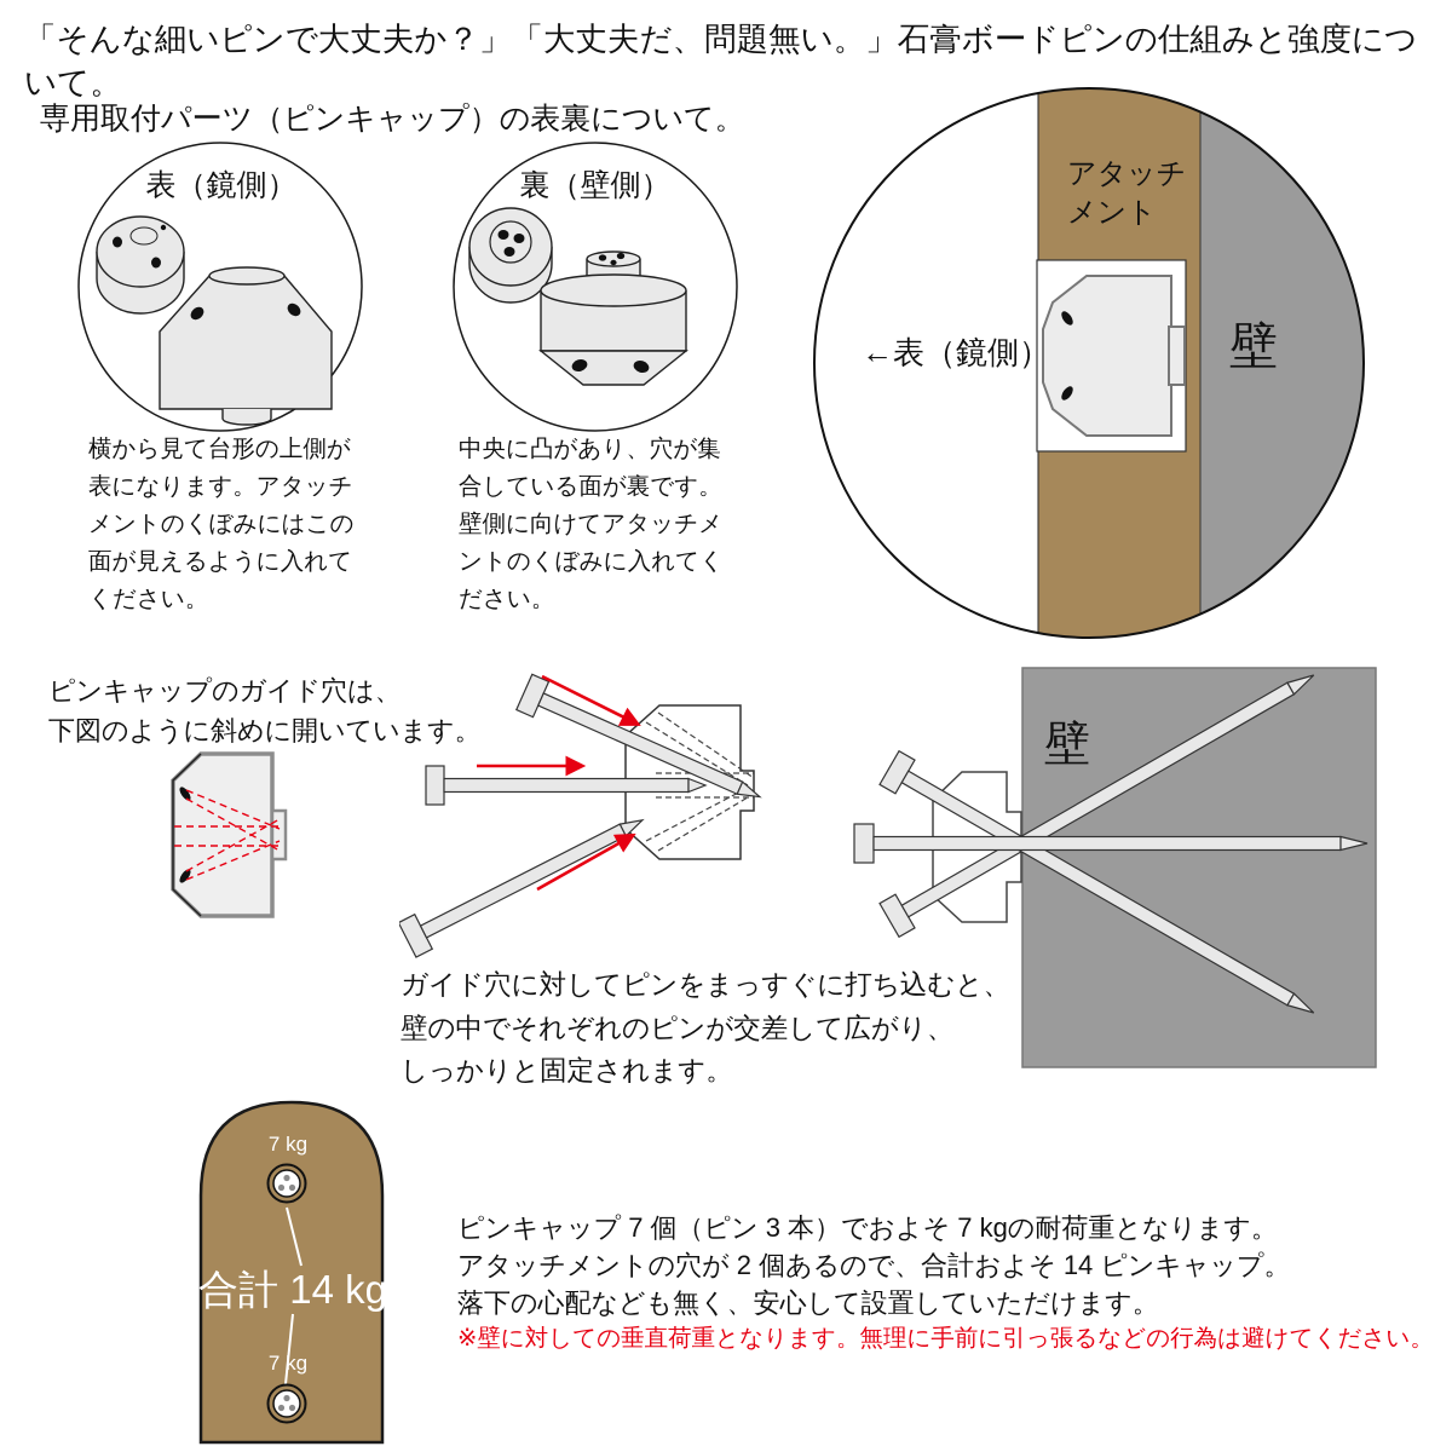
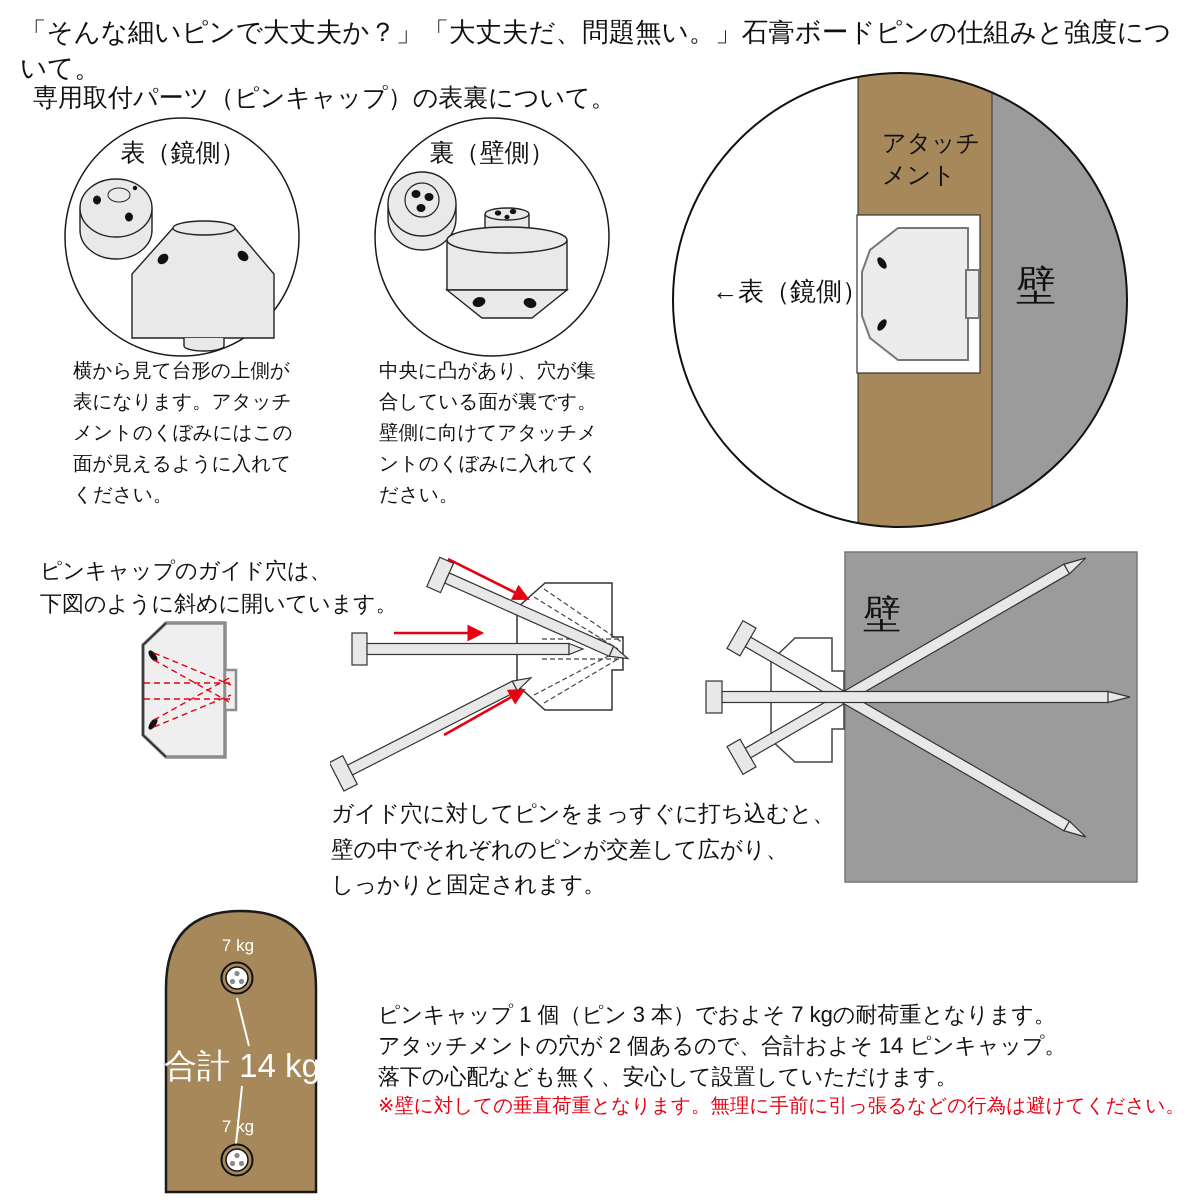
  「そんな細いピンで大丈夫か？」「大丈夫だ、問題無い。」石膏ボードピンの仕組みと強度について。
  専用取付パーツ（ピンキャップ）の表裏について。
  表（鏡側）
  裏（壁側）
  横から見て台形の上側が
  表になります。アタッチ
  メントのくぼみにはこの
  面が見えるように入れて
  ください。
  中央に凸があり、穴が集
  合している面が裏です。
  壁側に向けてアタッチメ
  ントのくぼみに入れてく
  ださい。
  アタッチ
  メント
  ←表（鏡側）
  壁
  ピンキャップのガイド穴は、
  下図のように斜めに開いています。
  壁
  ガイド穴に対してピンをまっすぐに打ち込むと、
  壁の中でそれぞれのピンが交差して広がり、
  しっかりと固定されます。
  7 kg
  合計 14 kg
  7 kg
- ピンキャップ 7 個（ピン 3 本）でおよそ 7 kgの耐荷重となります。
+ ピンキャップ 1 個（ピン 3 本）でおよそ 7 kgの耐荷重となります。
  アタッチメントの穴が 2 個あるので、合計およそ 14 ピンキャップ。
  落下の心配なども無く、安心して設置していただけます。
  ※壁に対しての垂直荷重となります。無理に手前に引っ張るなどの行為は避けてください。
